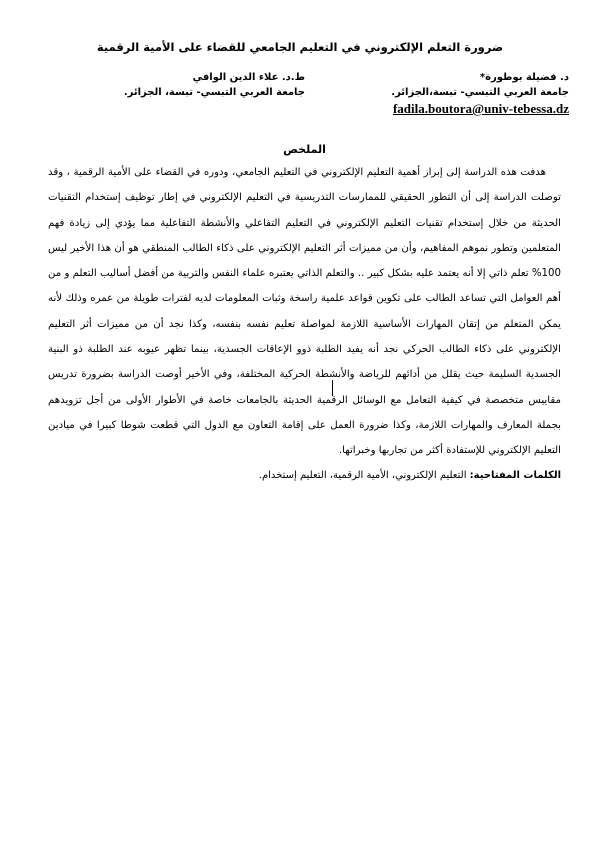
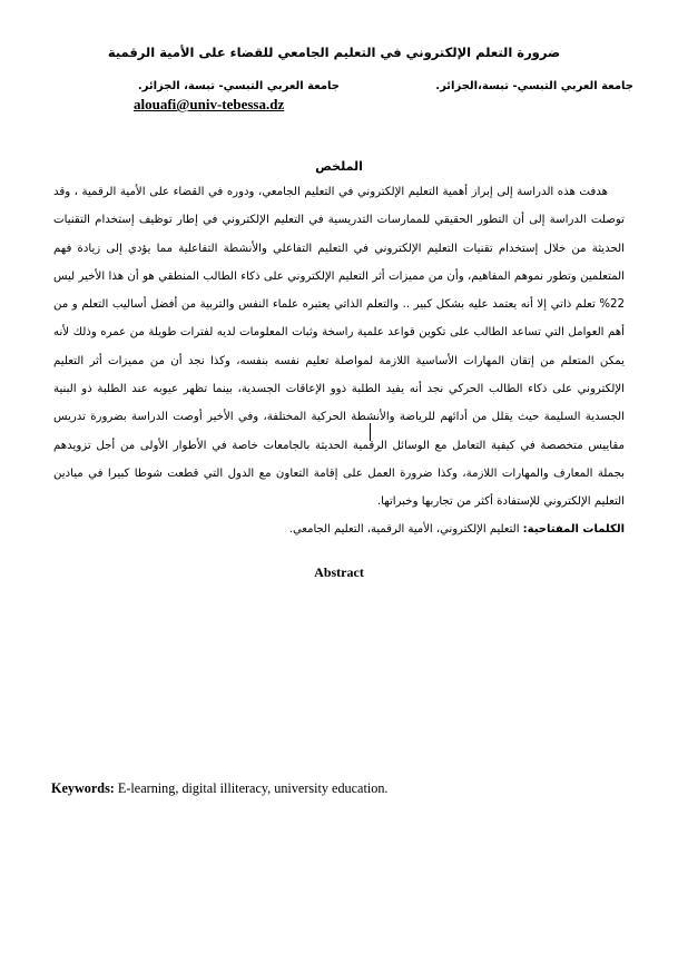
  ضرورة التعلم الإلكتروني في التعليم الجامعي للقضاء على الأمية الرقمية
- د. فضيلة بوطورة*
  جامعة العربي التبسي- تبسة،الجزائر.
- fadila.boutora@univ-tebessa.dz
- ط.د. علاء الدين الوافي
  جامعة العربي التبسي- تبسة، الجزائر.
+ alouafi@univ-tebessa.dz
  الملخص
- هدفت هذه الدراسة إلى إبراز أهمية التعليم الإلكتروني في التعليم الجامعي، ودوره في القضاء على الأمية الرقمية ، وقد توصلت الدراسة إلى أن التطور الحقيقي للممارسات التدريسية في التعليم الإلكتروني في إطار توظيف إستخدام التقنيات الحديثة من خلال إستخدام تقنيات التعليم الإلكتروني في التعليم التفاعلي والأنشطة التفاعلية مما يؤدي إلى زيادة فهم المتعلمين وتطور نموهم المفاهيم، وأن من مميزات أثر التعليم الإلكتروني على ذكاء الطالب المنطقي هو أن هذا الأخير ليس 100% تعلم ذاتي إلا أنه يعتمد عليه بشكل كبير .. والتعلم الذاتي يعتبره علماء النفس والتربية من أفضل أساليب التعلم و من أهم العوامل التي تساعد الطالب على تكوين قواعد علمية راسخة وثبات المعلومات لديه لفترات طويلة من عمره وذلك لأنه يمكن المتعلم من إتقان المهارات الأساسية اللازمة لمواصلة تعليم نفسه بنفسه، وكذا نجد أن من مميزات أثر التعليم الإلكتروني على ذكاء الطالب الحركي نجد أنه يفيد الطلبة ذوو الإعاقات الجسدية، بينما تظهر عيوبه عند الطلبة ذو البنية الجسدية السليمة حيث يقلل من أدائهم للرياضة والأنشطة الحركية المختلفة، وفي الأخير أوصت الدراسة بضرورة تدريس مقاييس متخصصة في كيفية التعامل مع الوسائل الرقمية الحديثة بالجامعات خاصة في الأطوار الأولى من أجل تزويدهم بجملة المعارف والمهارات اللازمة، وكذا ضرورة العمل على إقامة التعاون مع الدول التي قطعت شوطا كبيرا في ميادين التعليم الإلكتروني للإستفادة أكثر من تجاربها وخبراتها.
+ هدفت هذه الدراسة إلى إبراز أهمية التعليم الإلكتروني في التعليم الجامعي، ودوره في القضاء على الأمية الرقمية ، وقد توصلت الدراسة إلى أن التطور الحقيقي للممارسات التدريسية في التعليم الإلكتروني في إطار توظيف إستخدام التقنيات الحديثة من خلال إستخدام تقنيات التعليم الإلكتروني في التعليم التفاعلي والأنشطة التفاعلية مما يؤدي إلى زيادة فهم المتعلمين وتطور نموهم المفاهيم، وأن من مميزات أثر التعليم الإلكتروني على ذكاء الطالب المنطقي هو أن هذا الأخير ليس 22% تعلم ذاتي إلا أنه يعتمد عليه بشكل كبير .. والتعلم الذاتي يعتبره علماء النفس والتربية من أفضل أساليب التعلم و من أهم العوامل التي تساعد الطالب على تكوين قواعد علمية راسخة وثبات المعلومات لديه لفترات طويلة من عمره وذلك لأنه يمكن المتعلم من إتقان المهارات الأساسية اللازمة لمواصلة تعليم نفسه بنفسه، وكذا نجد أن من مميزات أثر التعليم الإلكتروني على ذكاء الطالب الحركي نجد أنه يفيد الطلبة ذوو الإعاقات الجسدية، بينما تظهر عيوبه عند الطلبة ذو البنية الجسدية السليمة حيث يقلل من أدائهم للرياضة والأنشطة الحركية المختلفة، وفي الأخير أوصت الدراسة بضرورة تدريس مقاييس متخصصة في كيفية التعامل مع الوسائل الرقمية الحديثة بالجامعات خاصة في الأطوار الأولى من أجل تزويدهم بجملة المعارف والمهارات اللازمة، وكذا ضرورة العمل على إقامة التعاون مع الدول التي قطعت شوطا كبيرا في ميادين التعليم الإلكتروني للإستفادة أكثر من تجاربها وخبراتها.
- الكلمات المفتاحية: التعليم الإلكتروني، الأمية الرقمية، التعليم إستخدام.
+ الكلمات المفتاحية: التعليم الإلكتروني، الأمية الرقمية، التعليم الجامعي.
+ Abstract
+ Keywords: E-learning, digital illiteracy, university education.
